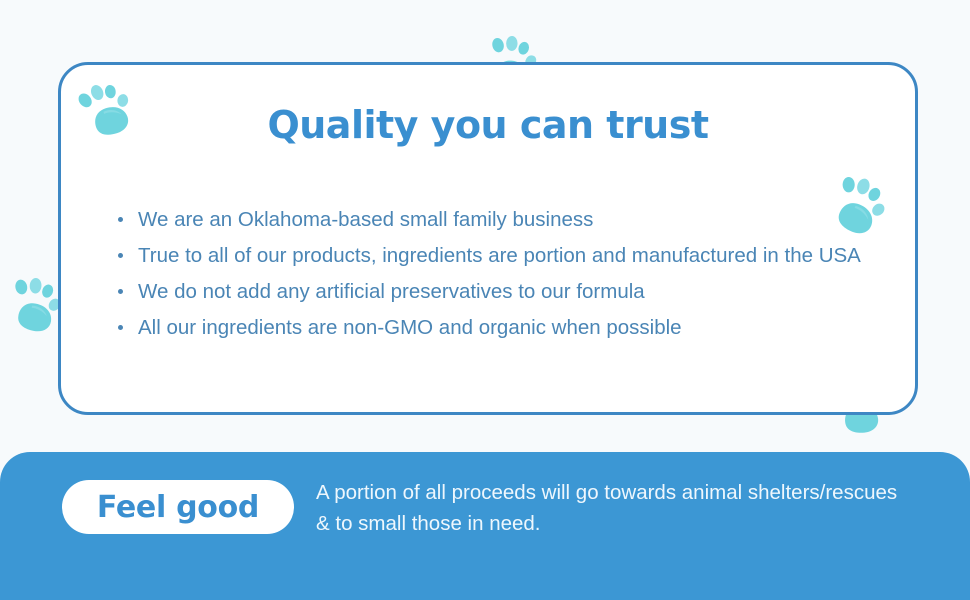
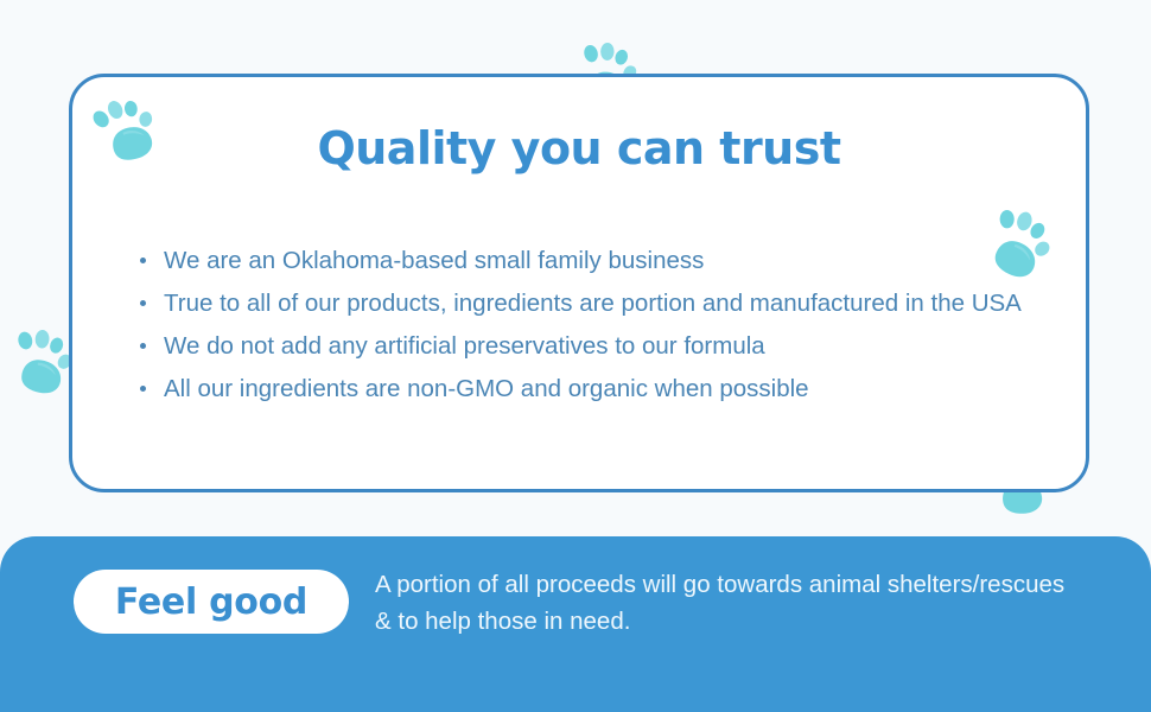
  Quality you can trust
  We are an Oklahoma-based small family business
  True to all of our products, ingredients are portion and manufactured in the USA
  We do not add any artificial preservatives to our formula
  All our ingredients are non-GMO and organic when possible
  Feel good
- A portion of all proceeds will go towards animal shelters/rescues & to small those in need.
+ A portion of all proceeds will go towards animal shelters/rescues & to help those in need.
